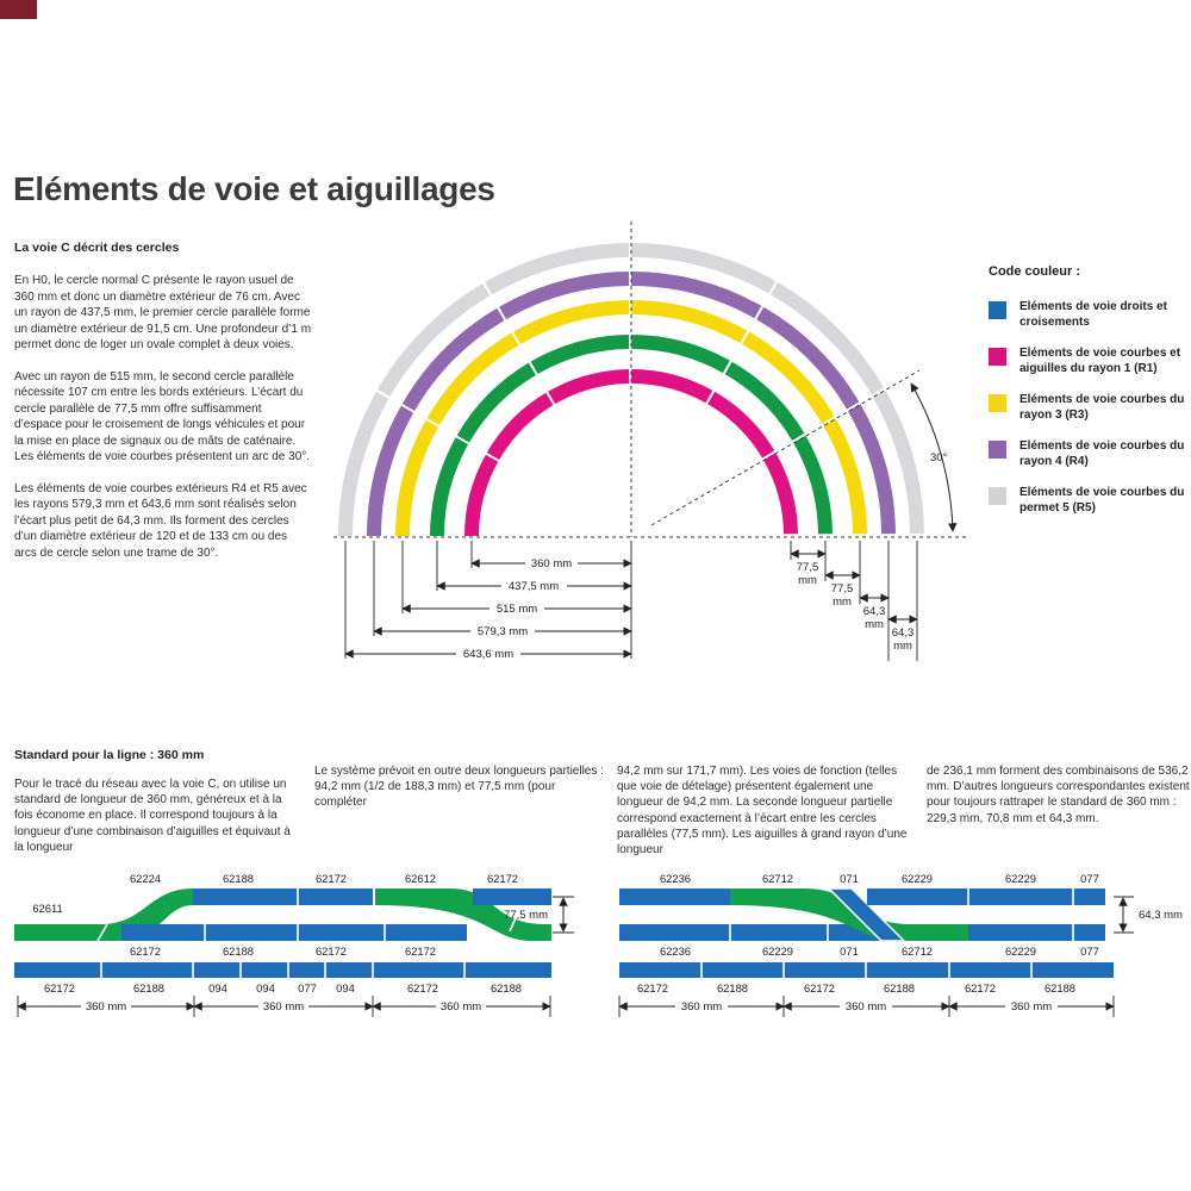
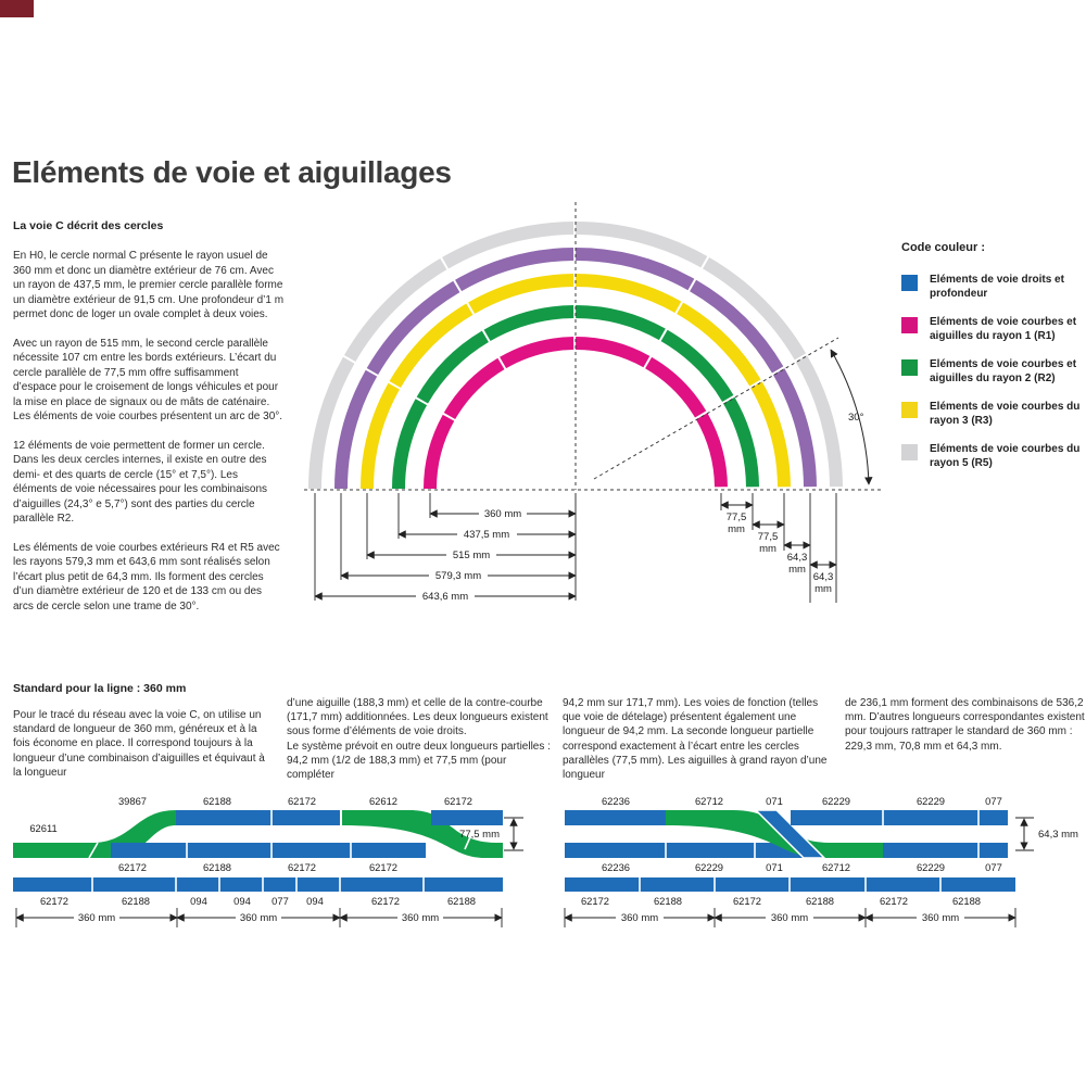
  Eléments de voie et aiguillages
  La voie C décrit des cercles
  En H0, le cercle normal C présente le rayon usuel de 360 mm et donc un diamètre extérieur de 76 cm. Avec un rayon de 437,5 mm, le premier cercle parallèle forme un diamètre extérieur de 91,5 cm. Une profondeur d’1 m permet donc de loger un ovale complet à deux voies.
  Avec un rayon de 515 mm, le second cercle parallèle nécessite 107 cm entre les bords extérieurs. L’écart du cercle parallèle de 77,5 mm offre suffisamment d’espace pour le croisement de longs véhicules et pour la mise en place de signaux ou de mâts de caténaire. Les éléments de voie courbes présentent un arc de 30°.
+ 12 éléments de voie permettent de former un cercle. Dans les deux cercles internes, il existe en outre des demi- et des quarts de cercle (15° et 7,5°). Les éléments de voie nécessaires pour les combinaisons d’aiguilles (24,3° e 5,7°) sont des parties du cercle parallèle R2.
  Les éléments de voie courbes extérieurs R4 et R5 avec les rayons 579,3 mm et 643,6 mm sont réalisés selon l’écart plus petit de 64,3 mm. Ils forment des cercles d’un diamètre extérieur de 120 et de 133 cm ou des arcs de cercle selon une trame de 30°.
  30°
  360 mm
  437,5 mm
  515 mm
  579,3 mm
  643,6 mm
  77,5
  mm
  77,5
  mm
  64,3
  mm
  64,3
  mm
  Code couleur :
- Eléments de voie droits et croisements
+ Eléments de voie droits et profondeur
  Eléments de voie courbes et aiguilles du rayon 1 (R1)
+ Eléments de voie courbes et aiguilles du rayon 2 (R2)
  Eléments de voie courbes du rayon 3 (R3)
- Eléments de voie courbes du rayon 4 (R4)
- Eléments de voie courbes du permet 5 (R5)
+ Eléments de voie courbes du rayon 5 (R5)
  Standard pour la ligne : 360 mm
  Pour le tracé du réseau avec la voie C, on utilise un standard de longueur de 360 mm, généreux et à la fois économe en place. Il correspond toujours à la longueur d’une combinaison d’aiguilles et équivaut à la longueur
+ d’une aiguille (188,3 mm) et celle de la contre-courbe (171,7 mm) additionnées. Les deux longueurs existent sous forme d’éléments de voie droits.
  Le système prévoit en outre deux longueurs partielles : 94,2 mm (1/2 de 188,3 mm) et 77,5 mm (pour compléter
  94,2 mm sur 171,7 mm). Les voies de fonction (telles que voie de dételage) présentent également une longueur de 94,2 mm. La seconde longueur partielle correspond exactement à l’écart entre les cercles parallèles (77,5 mm). Les aiguilles à grand rayon d’une longueur
  de 236,1 mm forment des combinaisons de 536,2 mm. D’autres longueurs correspondantes existent pour toujours rattraper le standard de 360 mm : 229,3 mm, 70,8 mm et 64,3 mm.
  62611
- 62224
+ 39867
  62188
  62172
  62612
  62172
  62172
  62188
  62172
  62172
  62172
  62188
  094
  094
  077
  094
  62172
  62188
  77,5 mm
  360 mm
  360 mm
  360 mm
  62236
  62712
  071
  62229
  62229
  077
  62236
  62229
  071
  62712
  62229
  077
  62172
  62188
  62172
  62188
  62172
  62188
  64,3 mm
  360 mm
  360 mm
  360 mm
